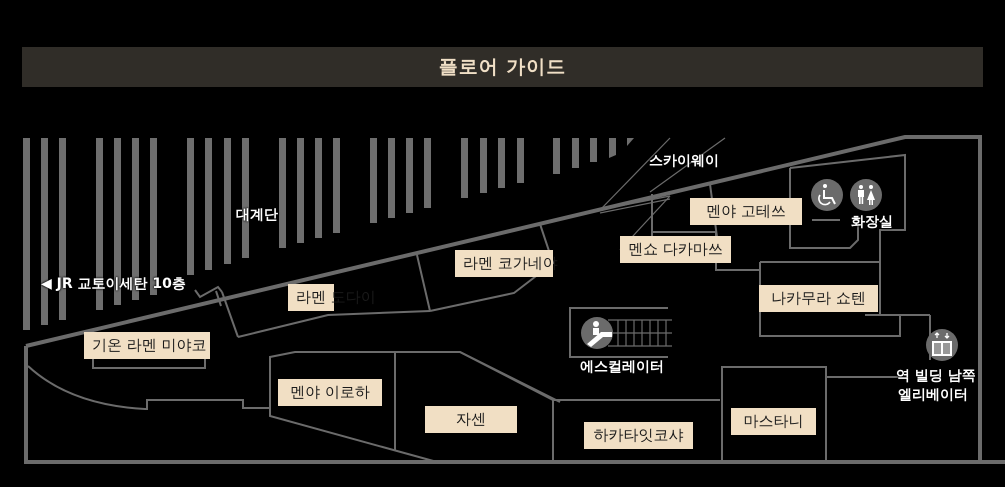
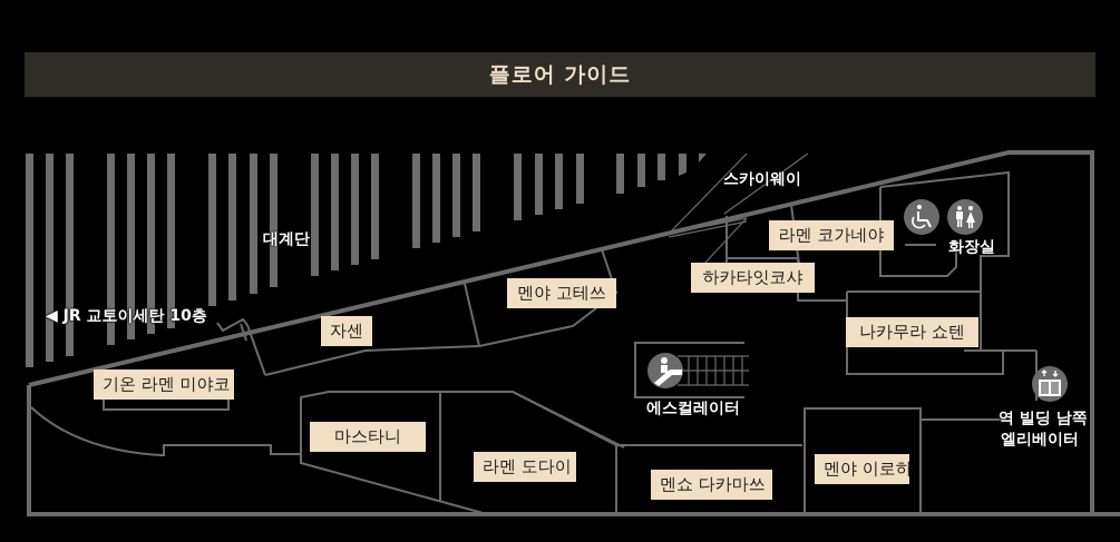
  플로어 가이드
  기온 라멘 미야코
- 라멘 도다이
+ 자센
- 라멘 코가네야
+ 멘야 고테쓰
- 멘쇼 다카마쓰
+ 하카타잇코샤
- 멘야 고테쓰
+ 라멘 코가네야
  나카무라 쇼텐
- 멘야 이로하
+ 마스타니
- 자센
+ 라멘 도다이
- 하카타잇코샤
+ 멘쇼 다카마쓰
- 마스타니
+ 멘야 이로하
  대계단
  ◀ JR 교토이세탄 10층
  스카이웨이
  화장실
  에스컬레이터
  역 빌딩 남쪽
  엘리베이터
